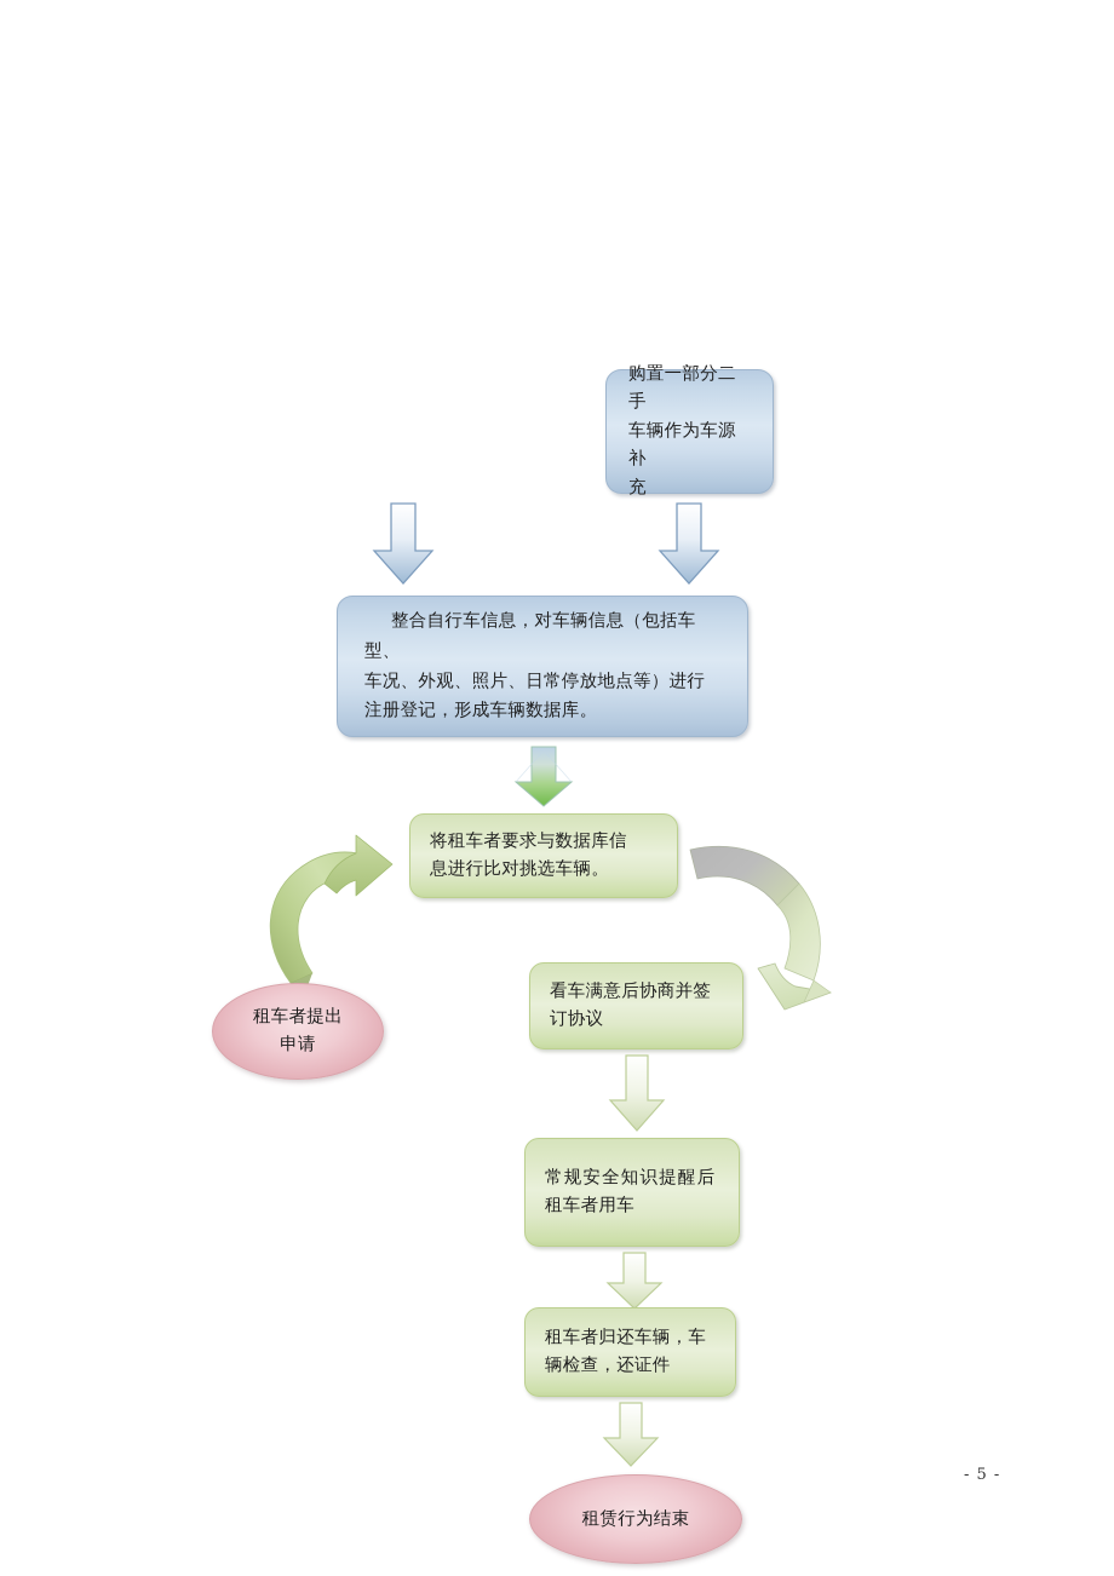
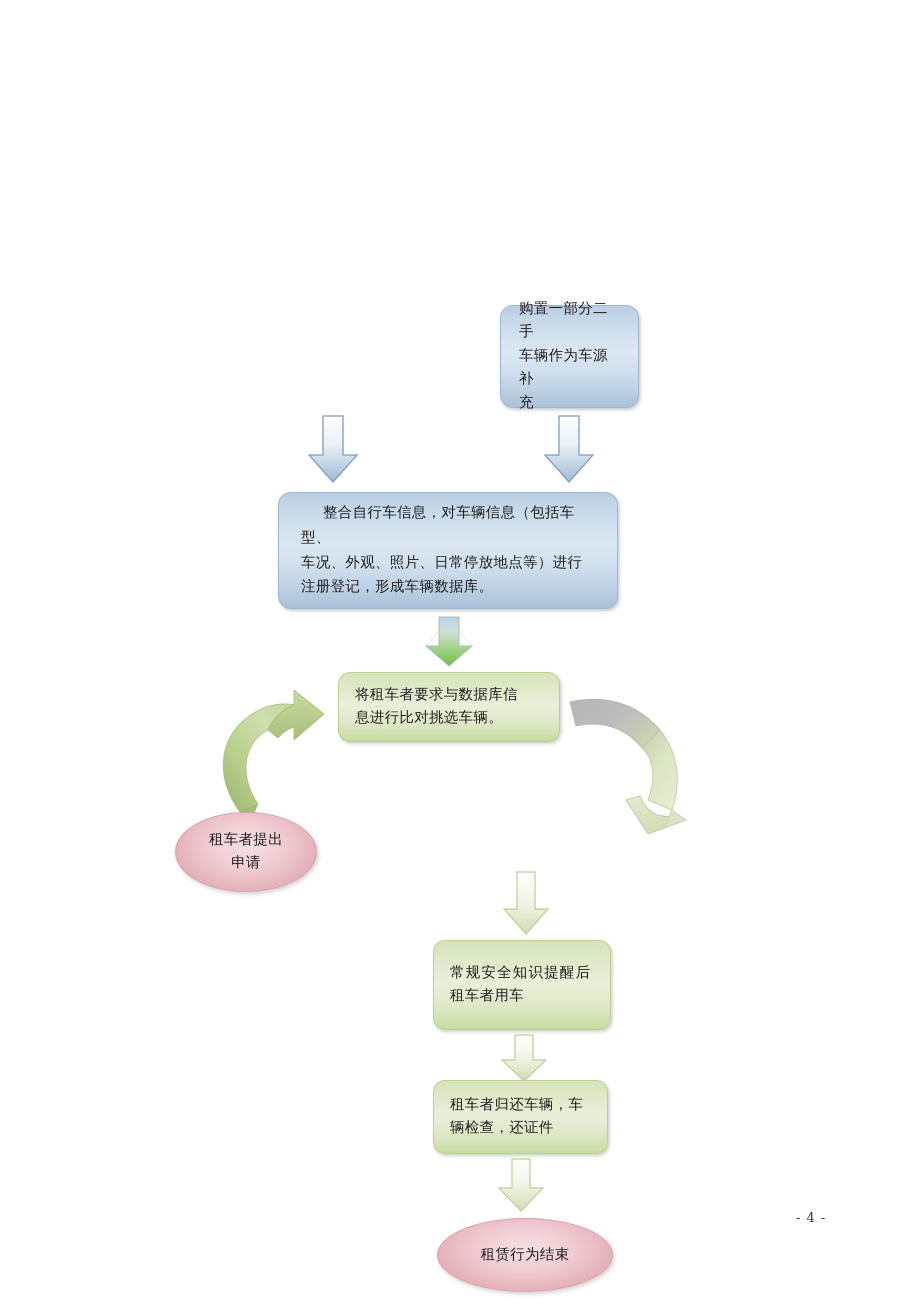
  购置一部分二手
  车辆作为车源补
  充
  整合自行车信息，对车辆信息（包括车型、
  车况、外观、照片、日常停放地点等）进行
  注册登记，形成车辆数据库。
  将租车者要求与数据库信
  息进行比对挑选车辆。
  租车者提出
  申请
- 看车满意后协商并签
- 订协议
  常规安全知识提醒后
  租车者用车
  租车者归还车辆，车
  辆检查，还证件
  租赁行为结束
- - 5 -
+ - 4 -
